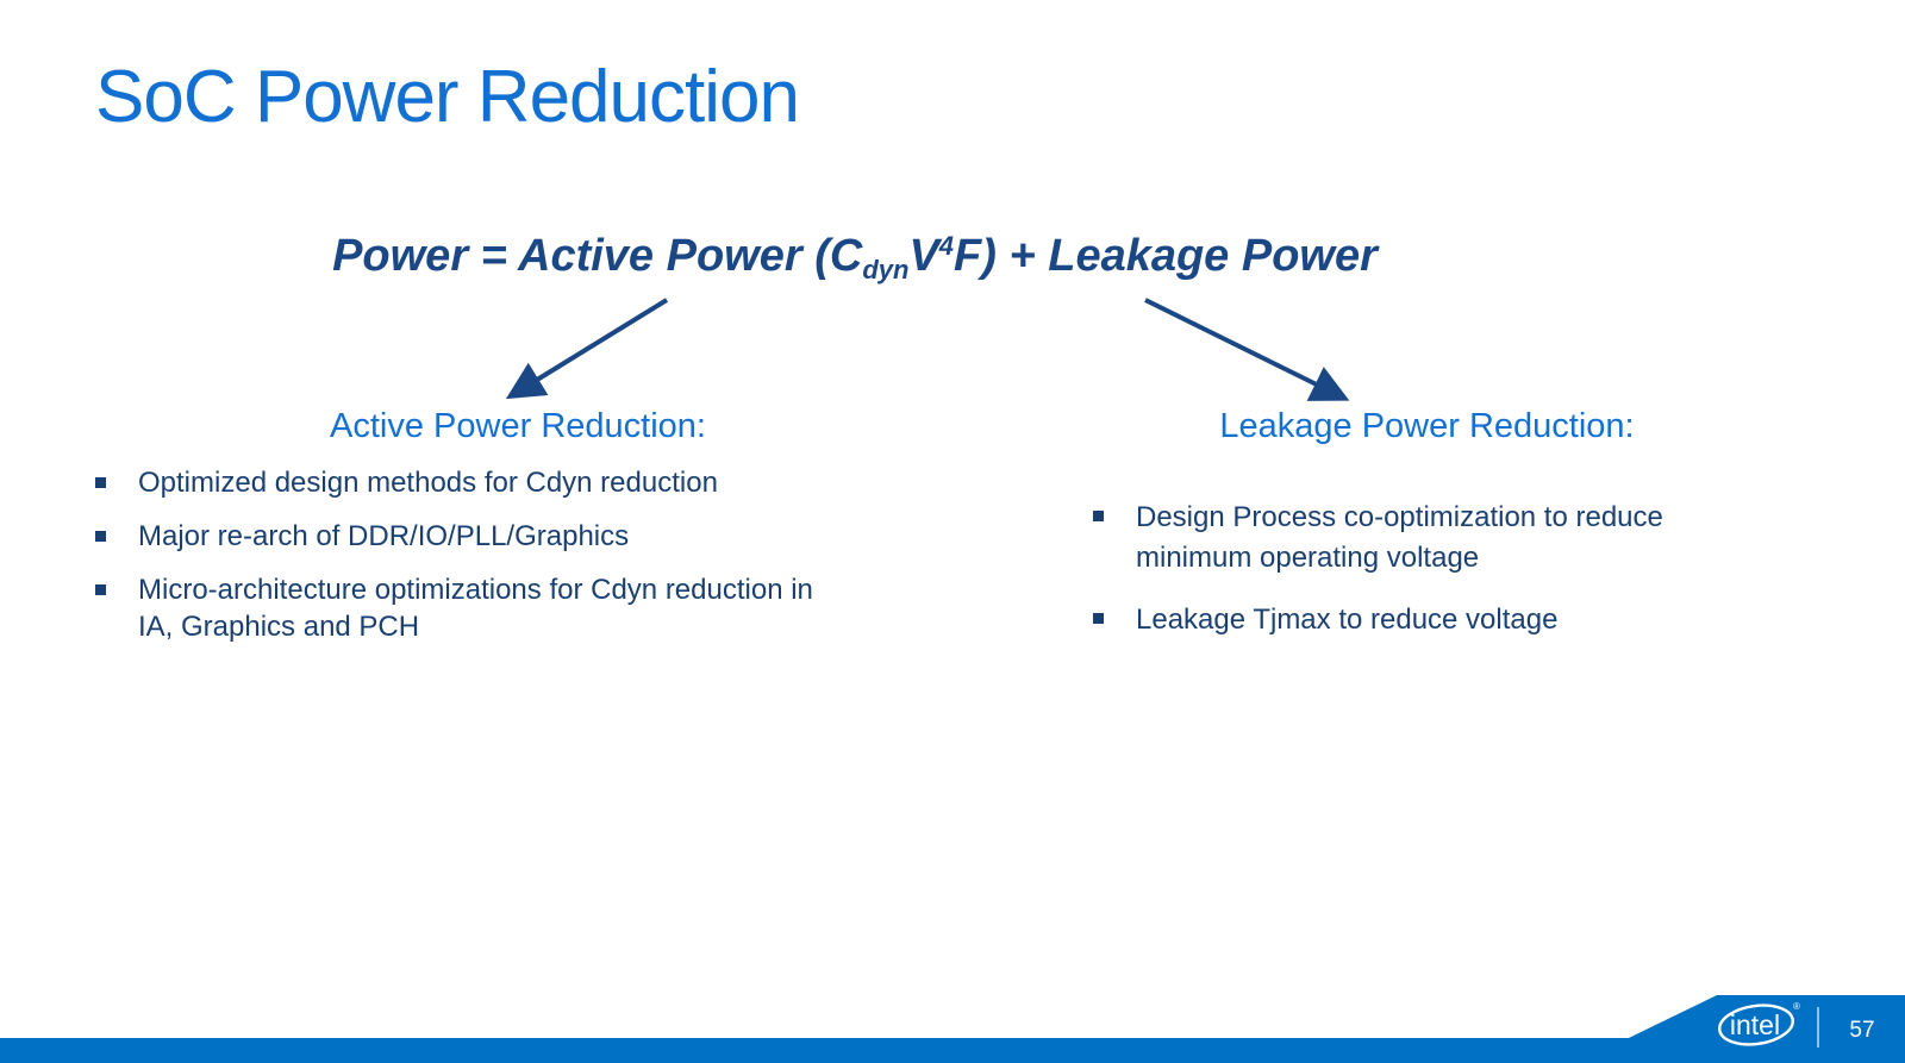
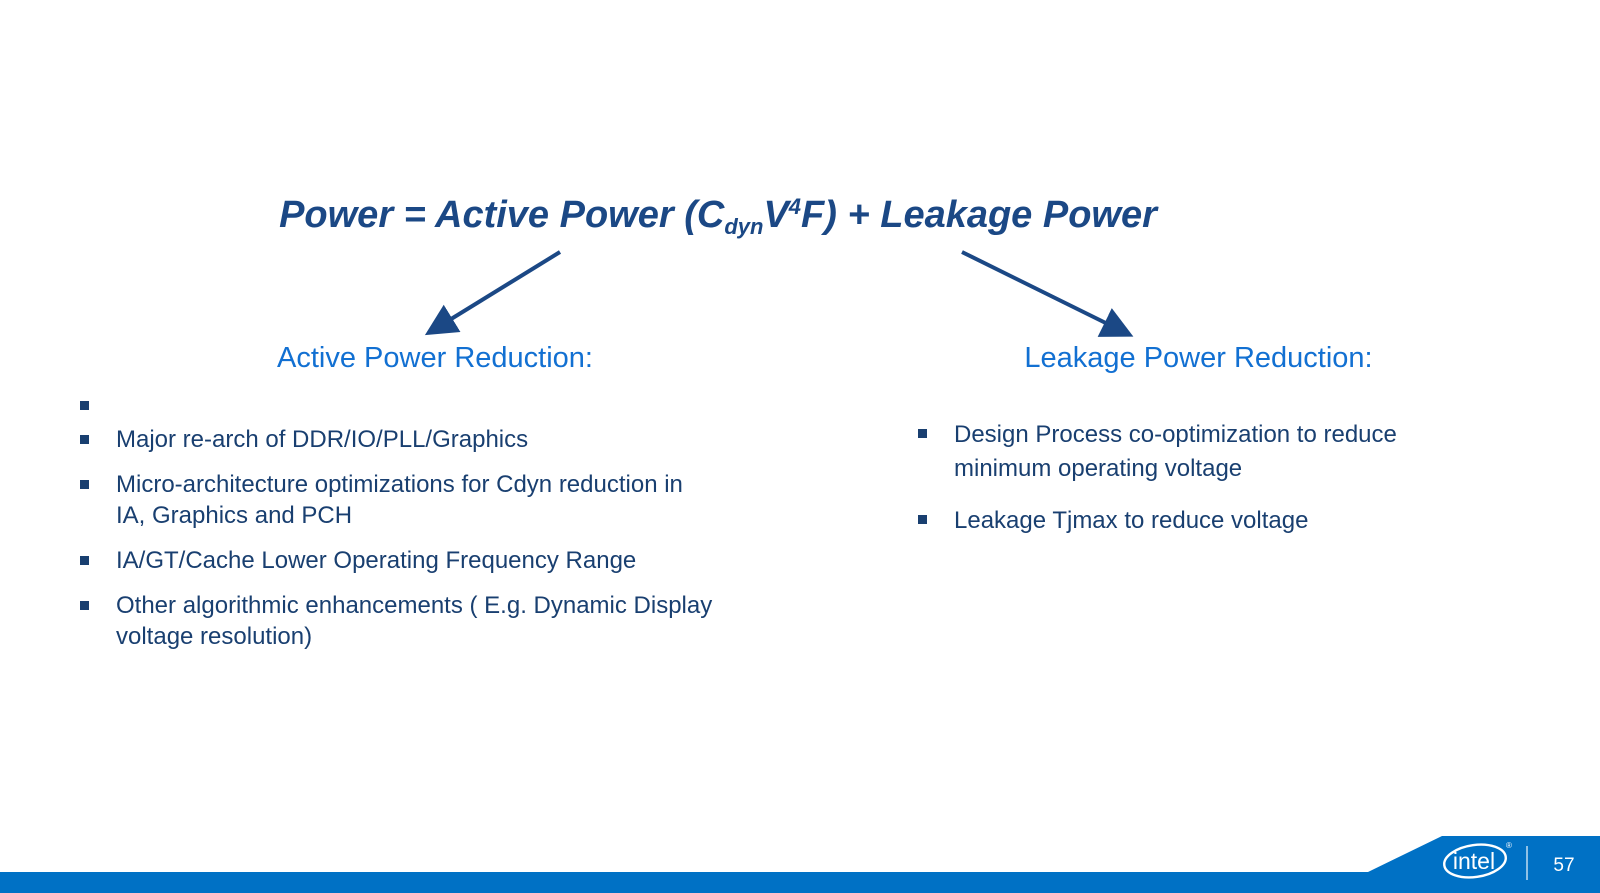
- SoC Power Reduction
  Power = Active Power (CdynV4F) + Leakage Power
  Active Power Reduction:
- Optimized design methods for Cdyn reduction
  Major re-arch of DDR/IO/PLL/Graphics
  Micro-architecture optimizations for Cdyn reduction in
  IA, Graphics and PCH
+ IA/GT/Cache Lower Operating Frequency Range
+ Other algorithmic enhancements ( E.g. Dynamic Display
+ voltage resolution)
  Leakage Power Reduction:
  Design Process co-optimization to reduce
  minimum operating voltage
  Leakage Tjmax to reduce voltage
  intel
  ®
  57
